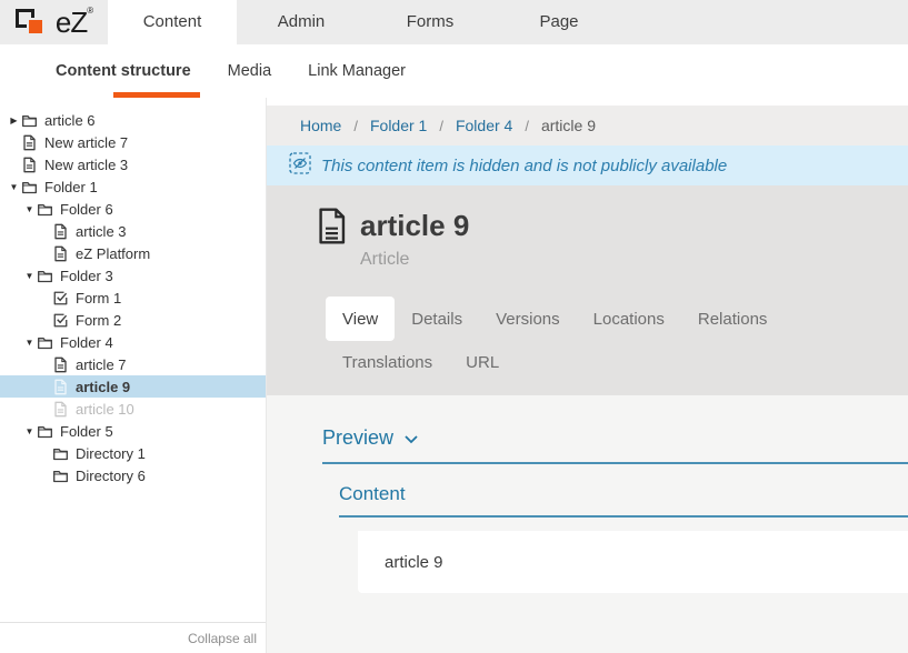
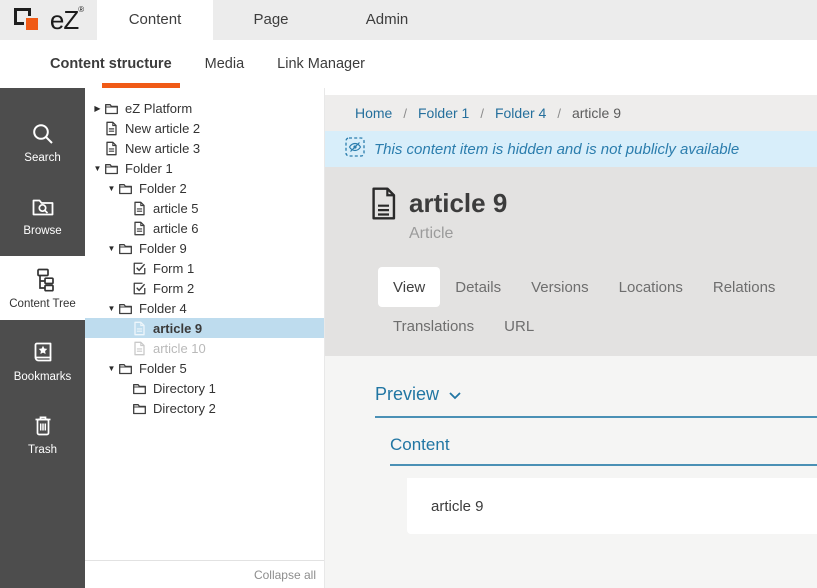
  eZ®
  Content
- Admin
+ Page
- Forms
- Page
+ Admin
  Content structure
  Media
  Link Manager
+ Search
+ Browse
+ Content Tree
+ Bookmarks
+ Trash
  ▶
- article 6
+ eZ Platform
- New article 7
+ New article 2
  New article 3
  ▼
  Folder 1
  ▼
- Folder 6
+ Folder 2
- article 3
+ article 5
- eZ Platform
+ article 6
  ▼
- Folder 3
+ Folder 9
  Form 1
  Form 2
  ▼
  Folder 4
- article 7
  article 9
  article 10
  ▼
  Folder 5
  Directory 1
- Directory 6
+ Directory 2
  Collapse all
  Home
  /
  Folder 1
  /
  Folder 4
  /
  article 9
  This content item is hidden and is not publicly available
  article 9
  Article
  View
  Details
  Versions
  Locations
  Relations
  Translations
  URL
  Preview
  Content
  article 9
